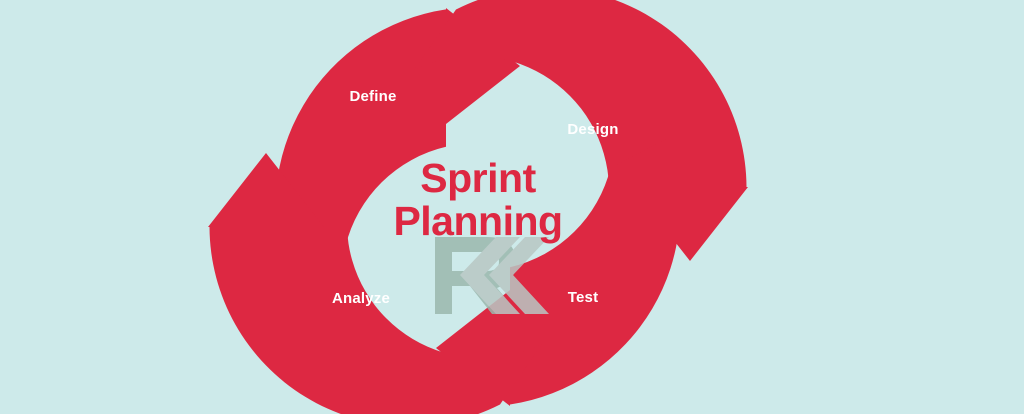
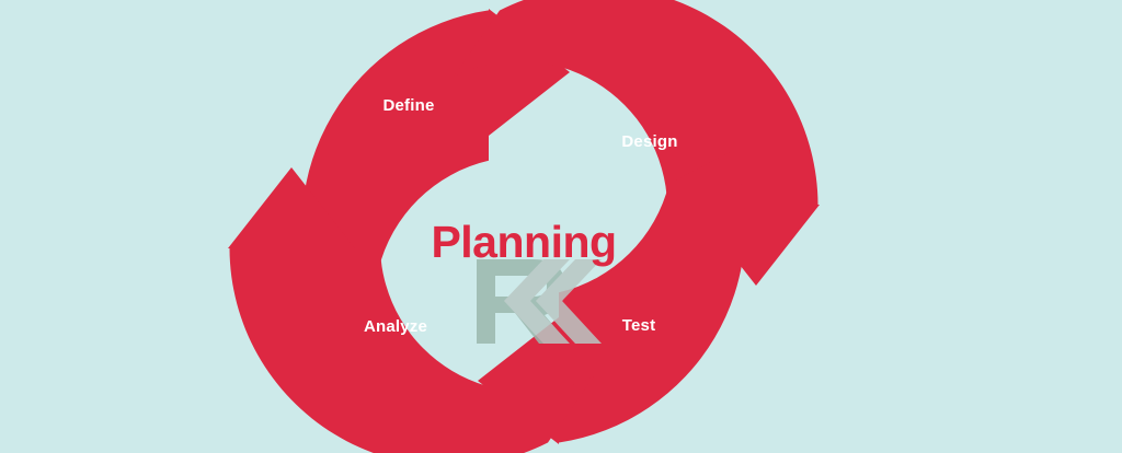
  Define
  Design
  Test
  Analyze
- Sprint
  Planning
